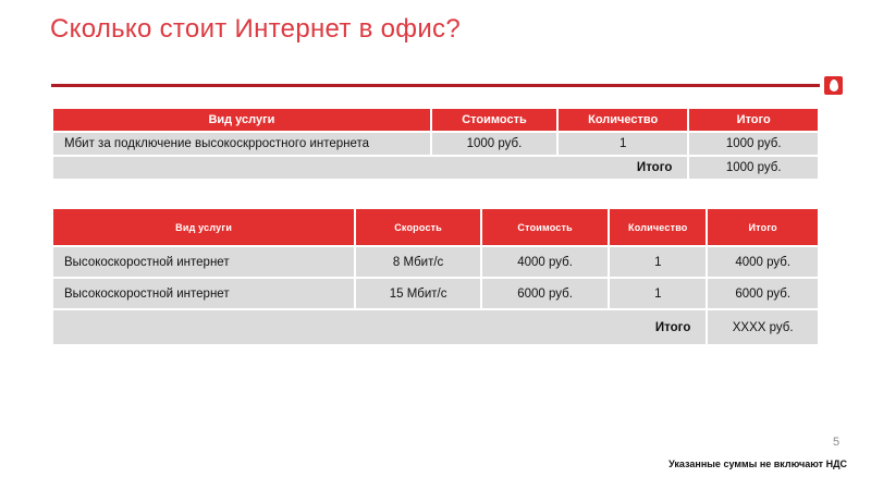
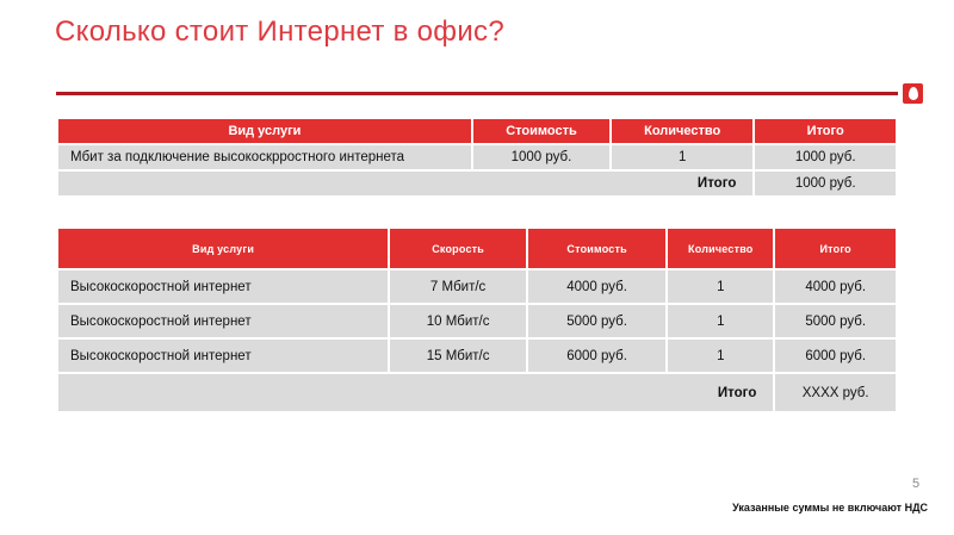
  Сколько стоит Интернет в офис?
  Вид услуги	Стоимость	Количество	Итого
  Мбит за подключение высокоскрростного интернета	1000 руб.	1	1000 руб.
  Итого	1000 руб.
  Вид услуги	Скорость	Стоимость	Количество	Итого
- Высокоскоростной интернет	8 Мбит/с	4000 руб.	1	4000 руб.
+ Высокоскоростной интернет	7 Мбит/с	4000 руб.	1	4000 руб.
+ Высокоскоростной интернет	10 Мбит/с	5000 руб.	1	5000 руб.
  Высокоскоростной интернет	15 Мбит/с	6000 руб.	1	6000 руб.
  Итого	XXXX руб.
  5
  Указанные суммы не включают НДС
